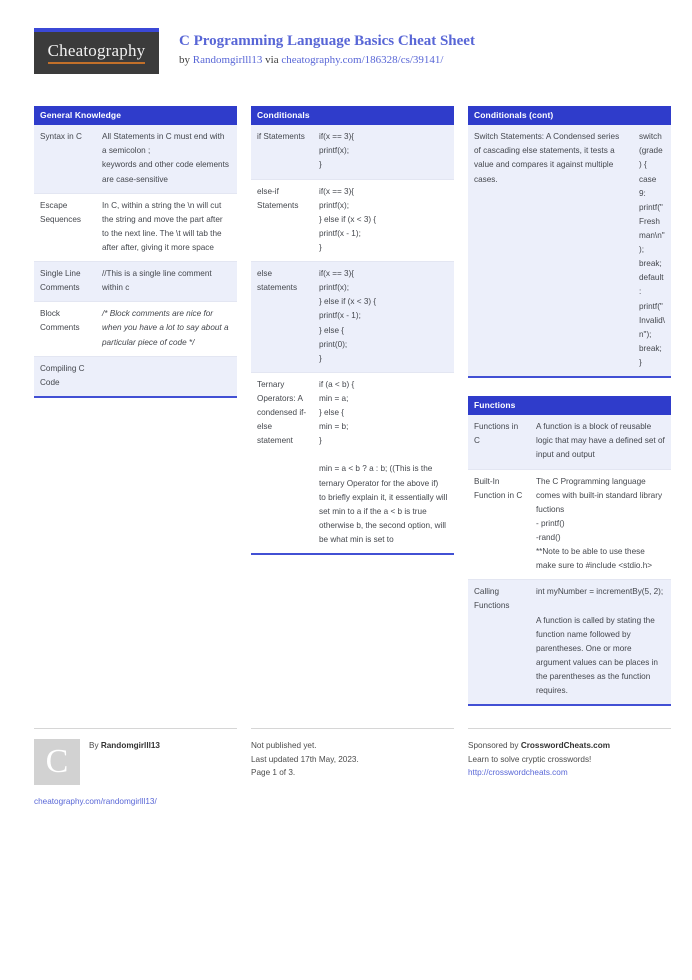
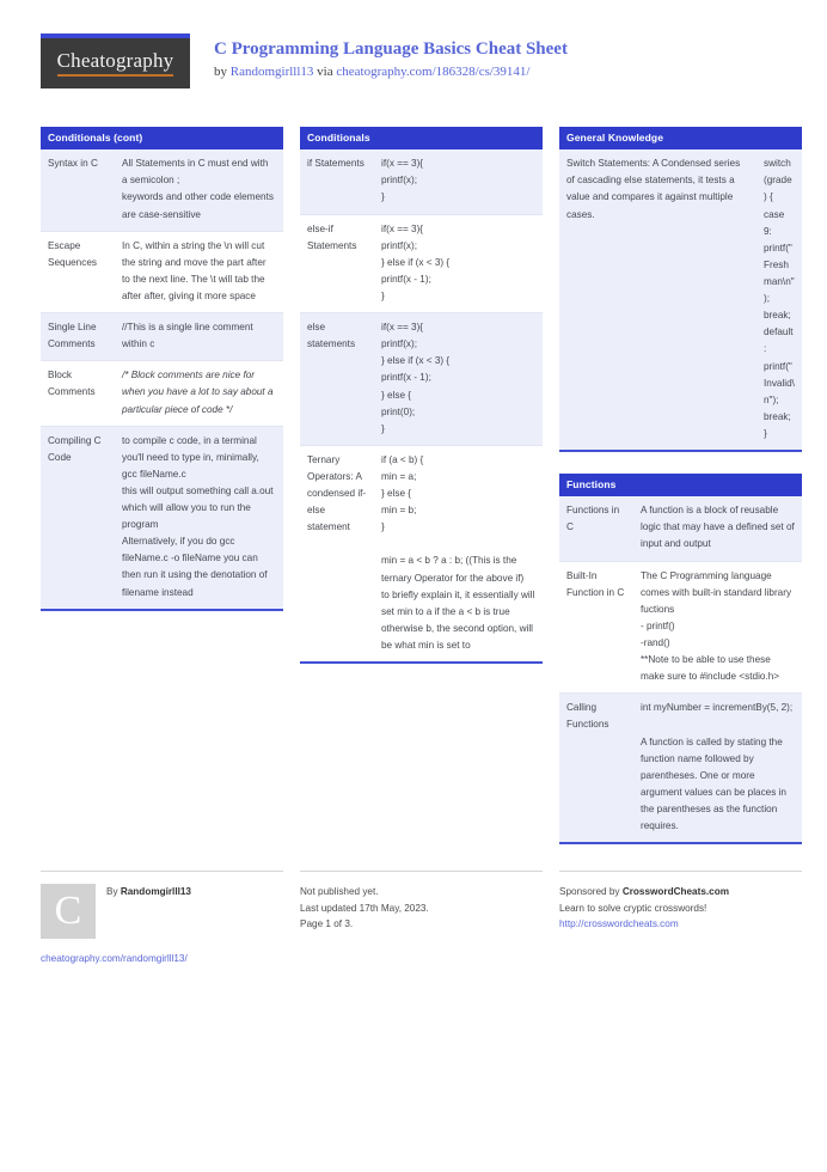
  Cheatography
  C Programming Language Basics Cheat Sheet
  by Randomgirlll13 via cheatography.com/186328/cs/39141/
- General Knowledge
+ Conditionals (cont)
  Syntax in C
  All Statements in C must end with a semicolon ;
  keywords and other code elements are case-sensitive
  Escape Sequences
  In C, within a string the \n will cut the string and move the part after to the next line. The \t will tab the after after, giving it more space
  Single Line Comments
  //This is a single line comment within c
  Block Comments
  /* Block comments are nice for when you have a lot to say about a particular piece of code */
  Compiling C Code
+ to compile c code, in a terminal you'll need to type in, minimally, gcc fileName.c
+ this will output something call a.out which will allow you to run the program
+ Alternatively, if you do gcc fileName.c -o fileName you can then run it using the denotation of filename instead
  Conditionals
  if Statements
  if(x == 3){
  printf(x);
  }
  else-if Statements
  if(x == 3){
  printf(x);
  } else if (x < 3) {
  printf(x - 1);
  }
  else statements
  if(x == 3){
  printf(x);
  } else if (x < 3) {
  printf(x - 1);
  } else {
  print(0);
  }
  Ternary Operators: A condensed if-else statement
  if (a < b) {
  min = a;
  } else {
  min = b;
  }
  min = a < b ? a : b; ((This is the ternary Operator for the above if)
  to briefly explain it, it essentially will set min to a if the a < b is true otherwise b, the second option, will be what min is set to
- Conditionals (cont)
+ General Knowledge
  Switch Statements: A Condensed series of cascading else statements, it tests a value and compares it against multiple cases.
  switch (grade) {
  case 9:
  printf("Freshman\n");
  break;
  default:
  printf("Invalid\n");
  break;
  }
  Functions
  Functions in C
  A function is a block of reusable logic that may have a defined set of input and output
  Built-In Function in C
  The C Programming language comes with built-in standard library fuctions
  - printf()
  -rand()
  **Note to be able to use these make sure to #include <stdio.h>
  Calling Functions
  int myNumber = incrementBy(5, 2);
  A function is called by stating the function name followed by parentheses. One or more argument values can be places in the parentheses as the function requires.
  C
  By Randomgirlll13
  cheatography.com/randomgirlll13/
  Not published yet.
  Last updated 17th May, 2023.
  Page 1 of 3.
  Sponsored by CrosswordCheats.com
  Learn to solve cryptic crosswords!
  http://crosswordcheats.com
